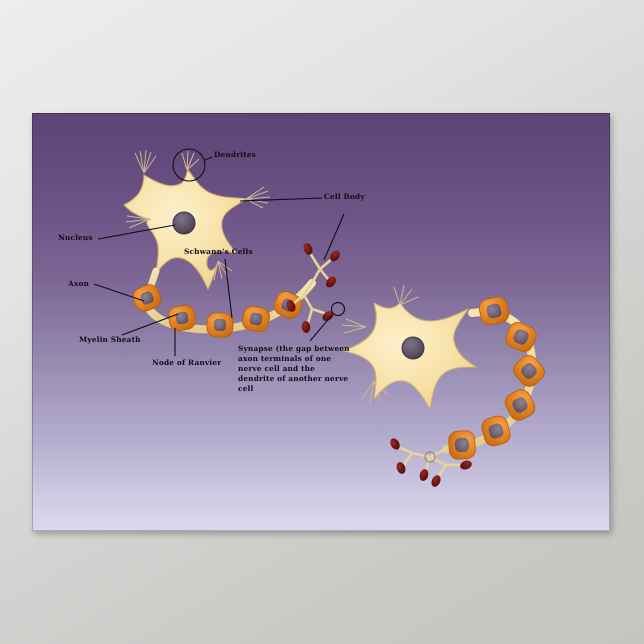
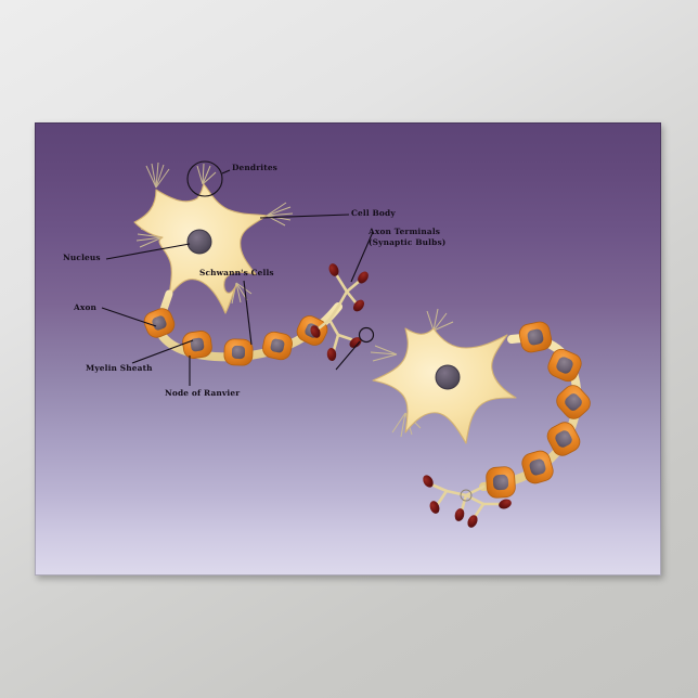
  Dendrites
  Cell Body
+ Axon Terminals
+ (Synaptic Bulbs)
  Nucleus
  Axon
  Schwann's Cells
  Myelin Sheath
  Node of Ranvier
- Synapse (the gap between axon terminals of one nerve cell and the dendrite of another nerve cell
